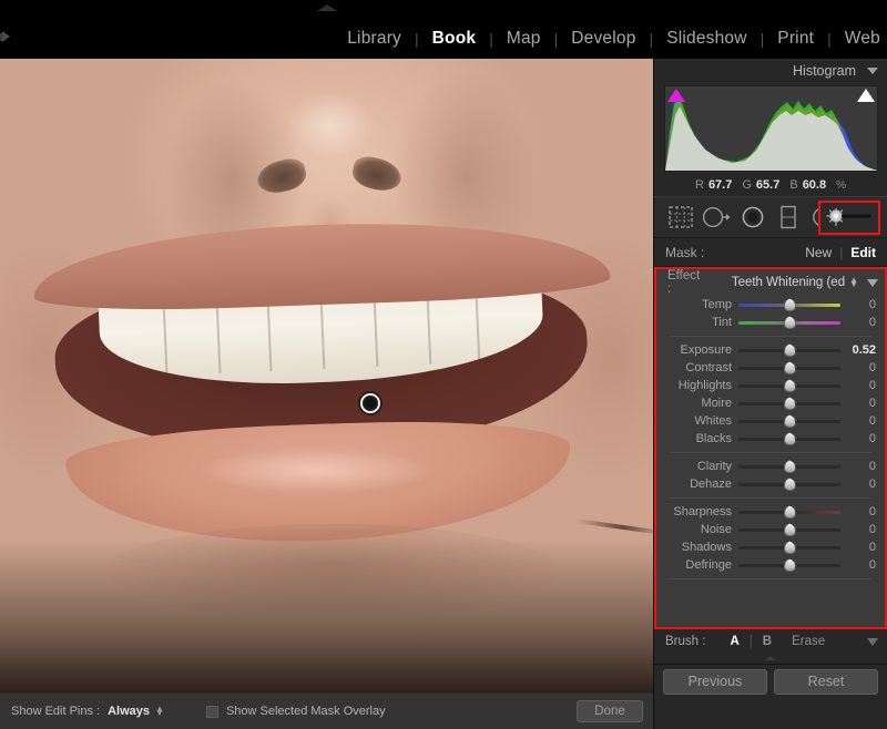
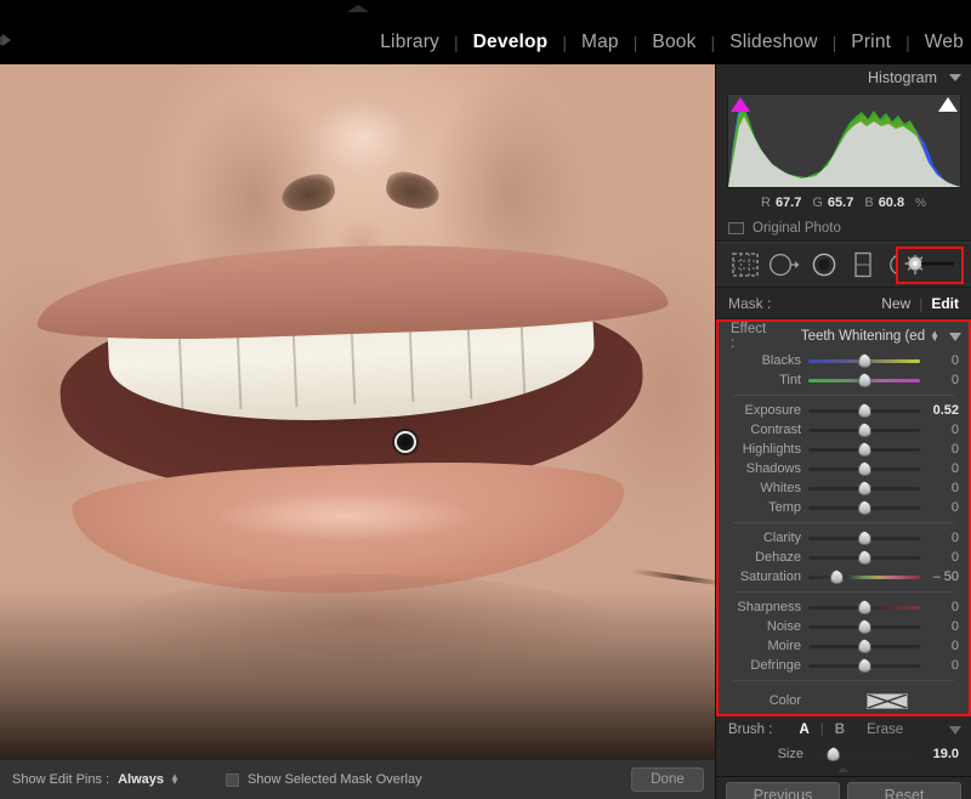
  Library
  |
- Book
+ Develop
  |
  Map
  |
- Develop
+ Book
  |
  Slideshow
  |
  Print
  |
  Web
  Show Edit Pins :
  Always
  ▲
  ▼
  Show Selected Mask Overlay
  Done
  Histogram
  R
  67.7
  G
  65.7
  B
  60.8
  %
+ Original Photo
  Mask :
  New
  |
  Edit
  Effect :
  Teeth Whitening (ed
  ▲
  ▼
- Temp
+ Blacks
  0
  Tint
  0
  Exposure
  0.52
  Contrast
  0
  Highlights
  0
- Moire
+ Shadows
  0
  Whites
  0
- Blacks
+ Temp
  0
  Clarity
  0
  Dehaze
  0
+ Saturation
+ – 50
  Sharpness
  0
  Noise
  0
- Shadows
+ Moire
  0
  Defringe
  0
+ Color
  Brush :
  A
  |
  B
  Erase
+ Size
+ 19.0
  Previous
  Reset
